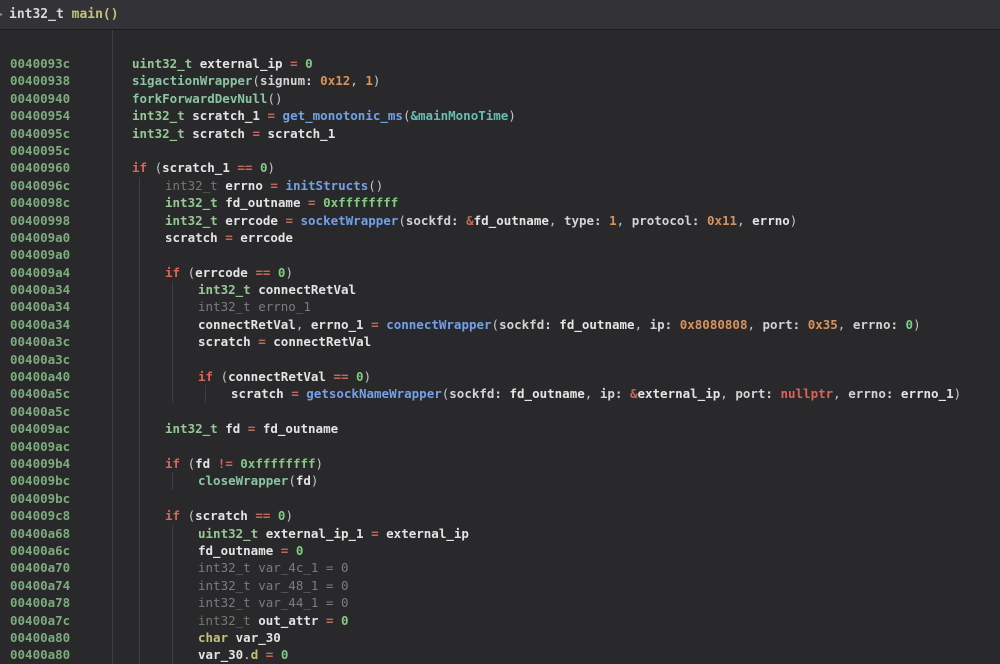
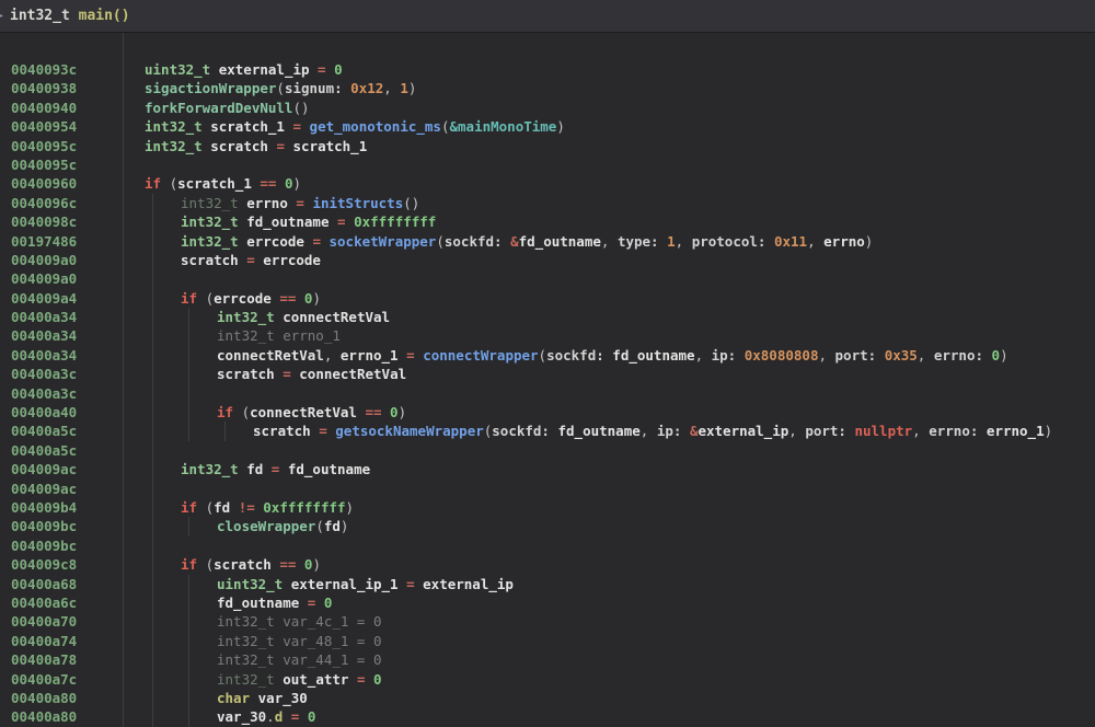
  ▸
  int32_t
  main()
  0040093c
  uint32_t external_ip = 0
  00400938
  sigactionWrapper(signum: 0x12, 1)
  00400940
  forkForwardDevNull()
  00400954
  int32_t scratch_1 = get_monotonic_ms(&mainMonoTime)
  0040095c
  int32_t scratch = scratch_1
  0040095c
  00400960
  if (scratch_1 == 0)
  0040096c
  int32_t errno = initStructs()
  0040098c
  int32_t fd_outname = 0xffffffff
- 00400998
+ 00197486
  int32_t errcode = socketWrapper(sockfd: &fd_outname, type: 1, protocol: 0x11, errno)
  004009a0
  scratch = errcode
  004009a0
  004009a4
  if (errcode == 0)
  00400a34
  int32_t connectRetVal
  00400a34
  int32_t errno_1
  00400a34
  connectRetVal, errno_1 = connectWrapper(sockfd: fd_outname, ip: 0x8080808, port: 0x35, errno: 0)
  00400a3c
  scratch = connectRetVal
  00400a3c
  00400a40
  if (connectRetVal == 0)
  00400a5c
  scratch = getsockNameWrapper(sockfd: fd_outname, ip: &external_ip, port: nullptr, errno: errno_1)
  00400a5c
  004009ac
  int32_t fd = fd_outname
  004009ac
  004009b4
  if (fd != 0xffffffff)
  004009bc
  closeWrapper(fd)
  004009bc
  004009c8
  if (scratch == 0)
  00400a68
  uint32_t external_ip_1 = external_ip
  00400a6c
  fd_outname = 0
  00400a70
  int32_t var_4c_1 = 0
  00400a74
  int32_t var_48_1 = 0
  00400a78
  int32_t var_44_1 = 0
  00400a7c
  int32_t out_attr = 0
  00400a80
  char var_30
  00400a80
  var_30.d = 0
